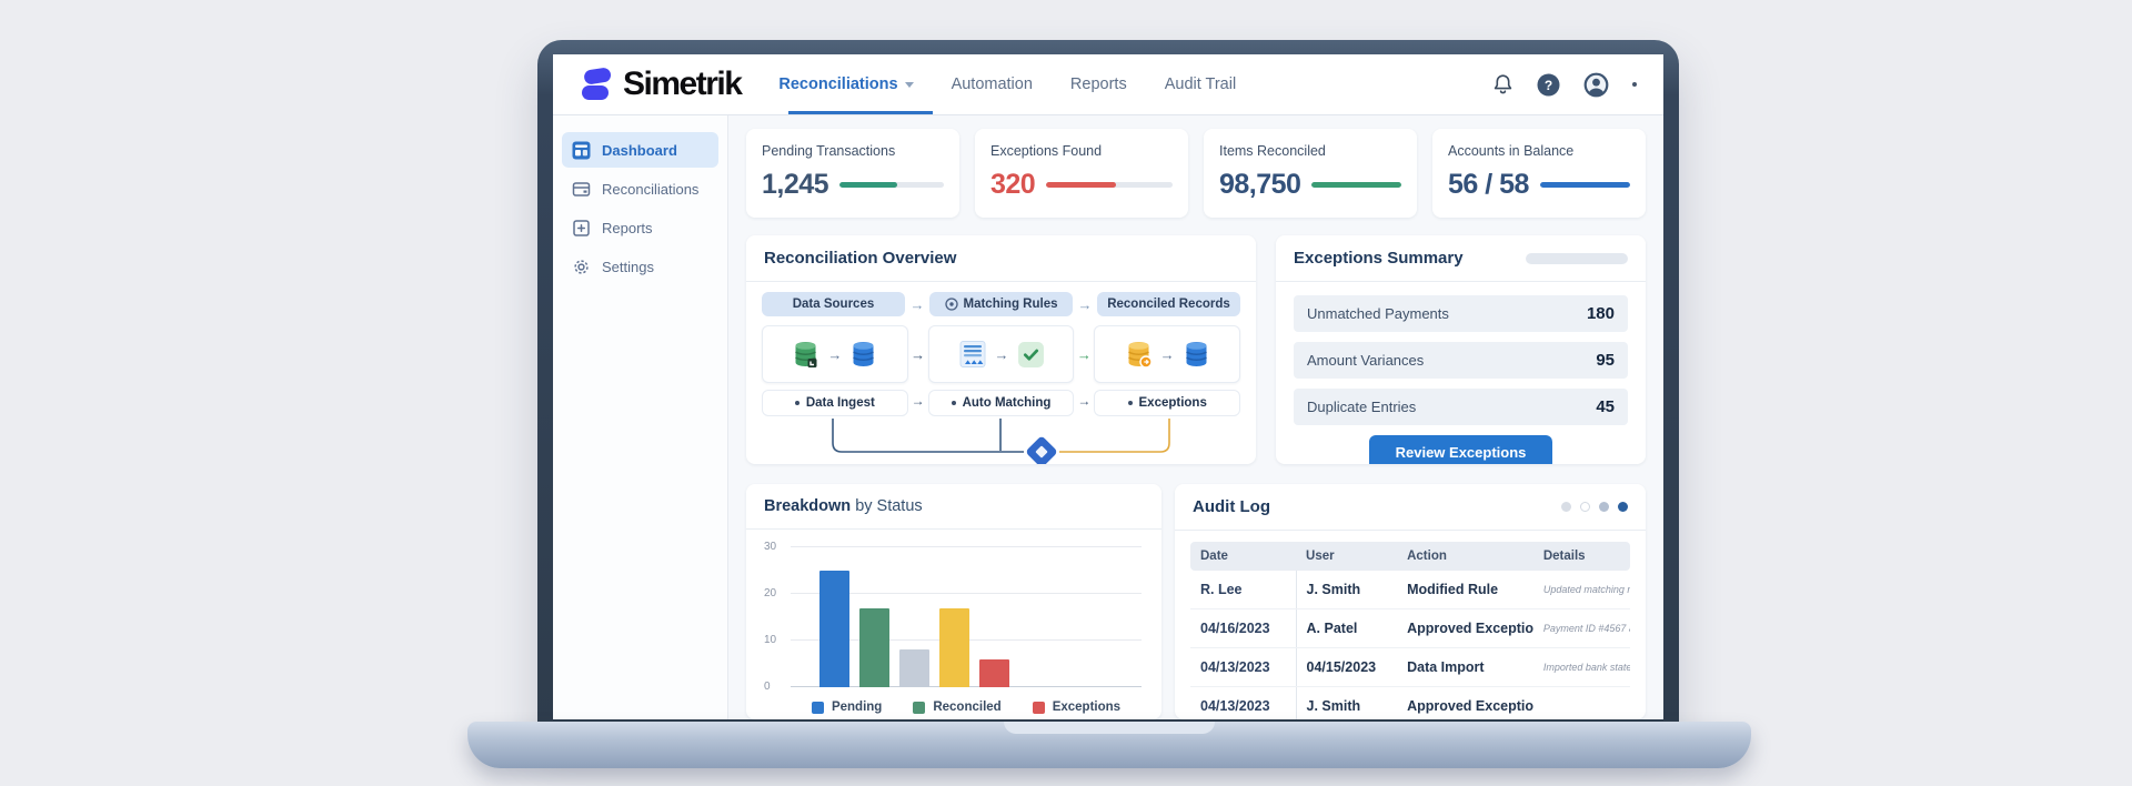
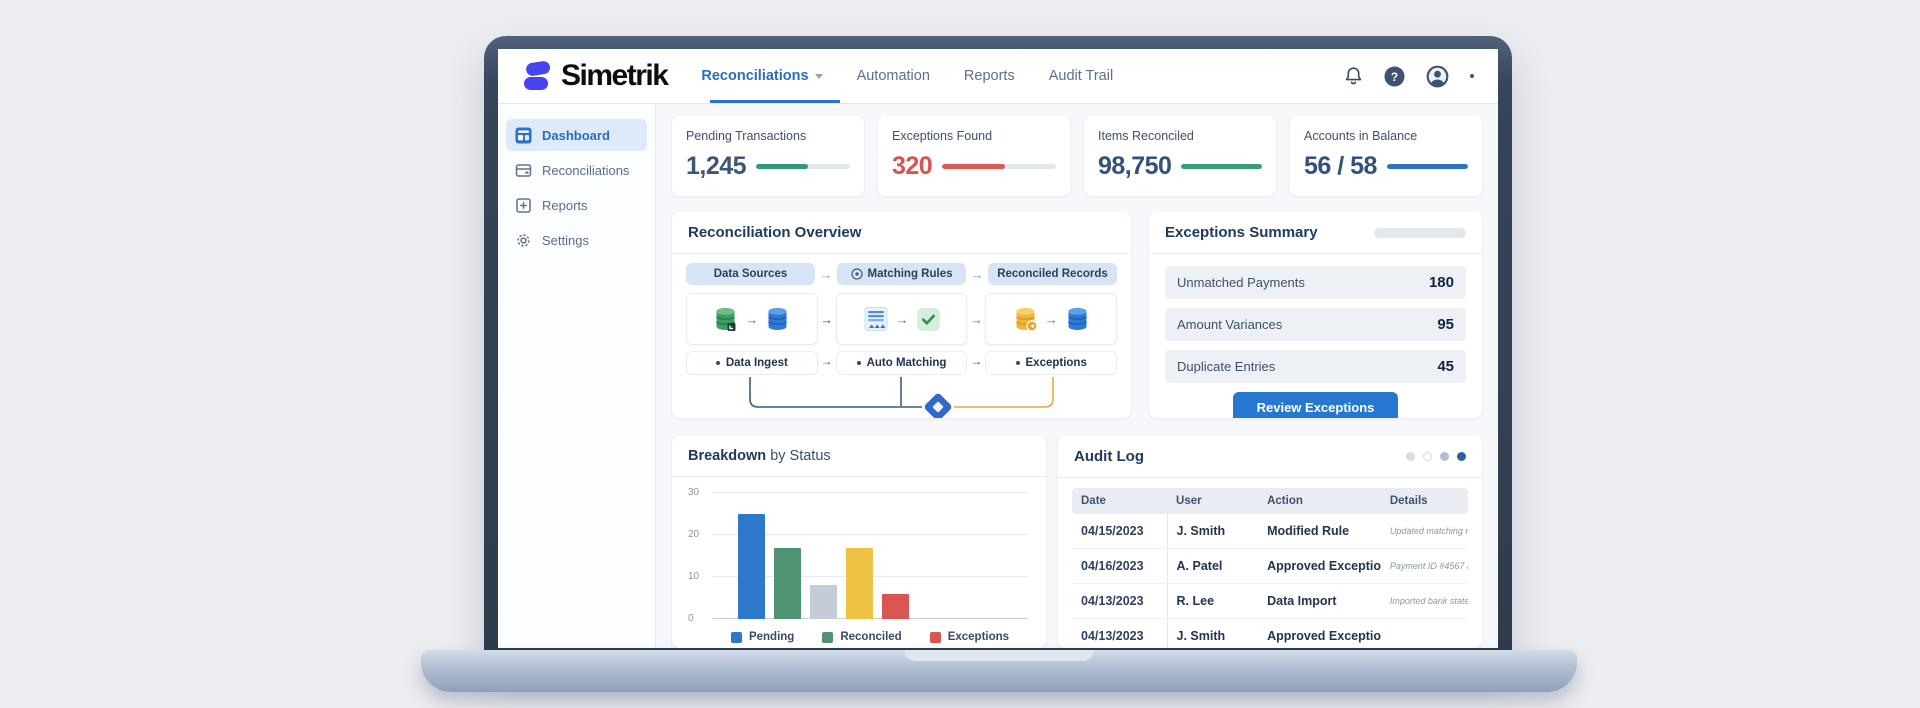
  Simetrik
  Reconciliations
  Automation
  Reports
  Audit Trail
  ?
  Dashboard
  Reconciliations
  Reports
  Settings
  Pending Transactions
  1,245
  Exceptions Found
  320
  Items Reconciled
  98,750
  Accounts in Balance
  56 / 58
  Reconciliation Overview
  Data Sources
  →
  Matching Rules
  →
  Reconciled Records
  →
  Data Ingest
  →
  →
  →
  Auto Matching
  →
  →
  →
  Exceptions
  Exceptions Summary
  Unmatched Payments
  180
  Amount Variances
  95
  Duplicate Entries
  45
  Review Exceptions
  Breakdown by Status
  0
  10
  20
  30
  Pending
  Reconciled
  Exceptions
  Audit Log
  Date	User	Action	Details
- R. Lee	J. Smith	Modified Rule	Updated matching r
+ 04/15/2023	J. Smith	Modified Rule	Updated matching r
  04/16/2023	A. Patel	Approved Exceptio	Payment ID #4567
- 04/13/2023	04/15/2023	Data Import	Imported bank state
+ 04/13/2023	R. Lee	Data Import	Imported bank state
  04/13/2023	J. Smith	Approved Exceptio
